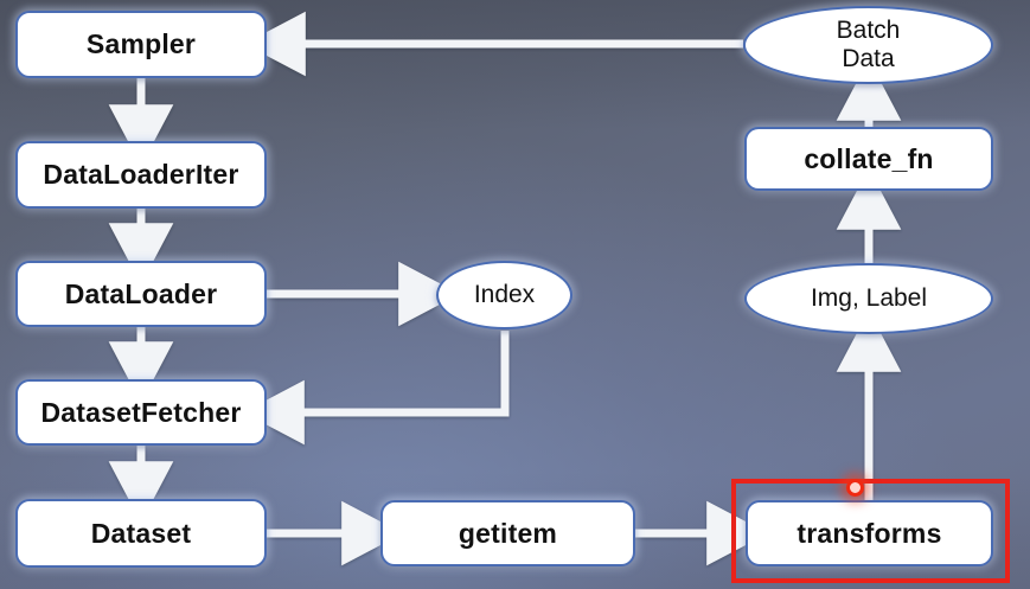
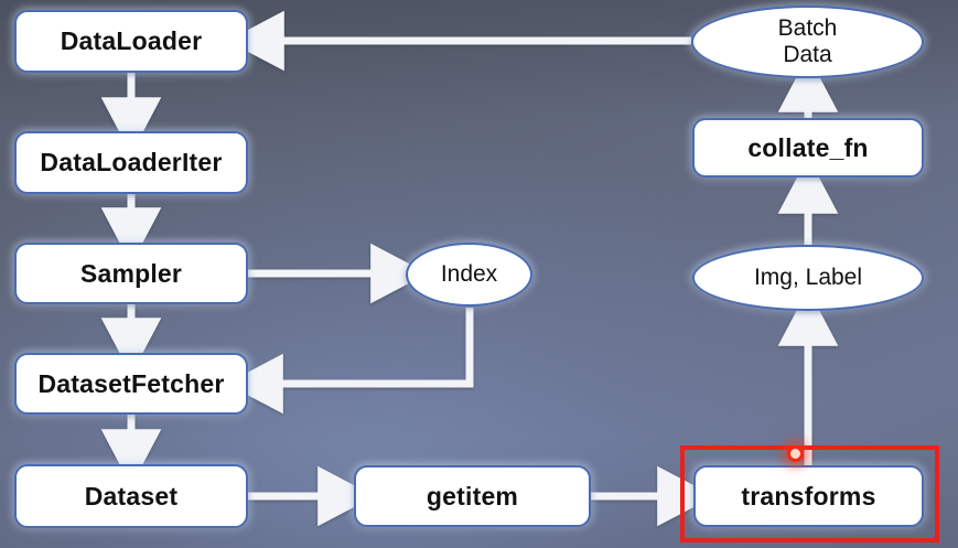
- Sampler
+ DataLoader
  DataLoaderIter
- DataLoader
+ Sampler
  DatasetFetcher
  Dataset
  Index
  getitem
  transforms
  Img, Label
  collate_fn
  Batch
  Data
